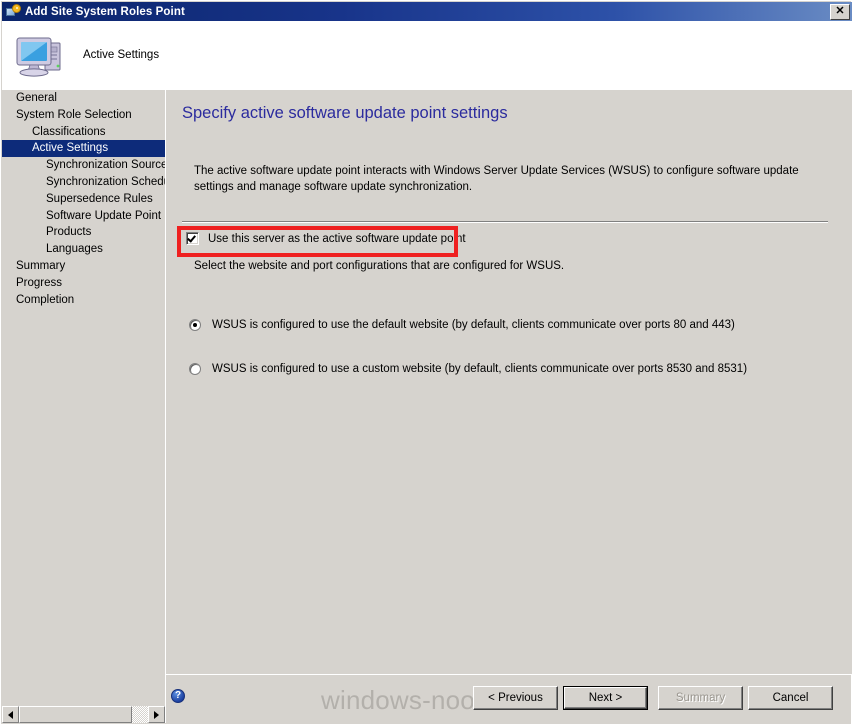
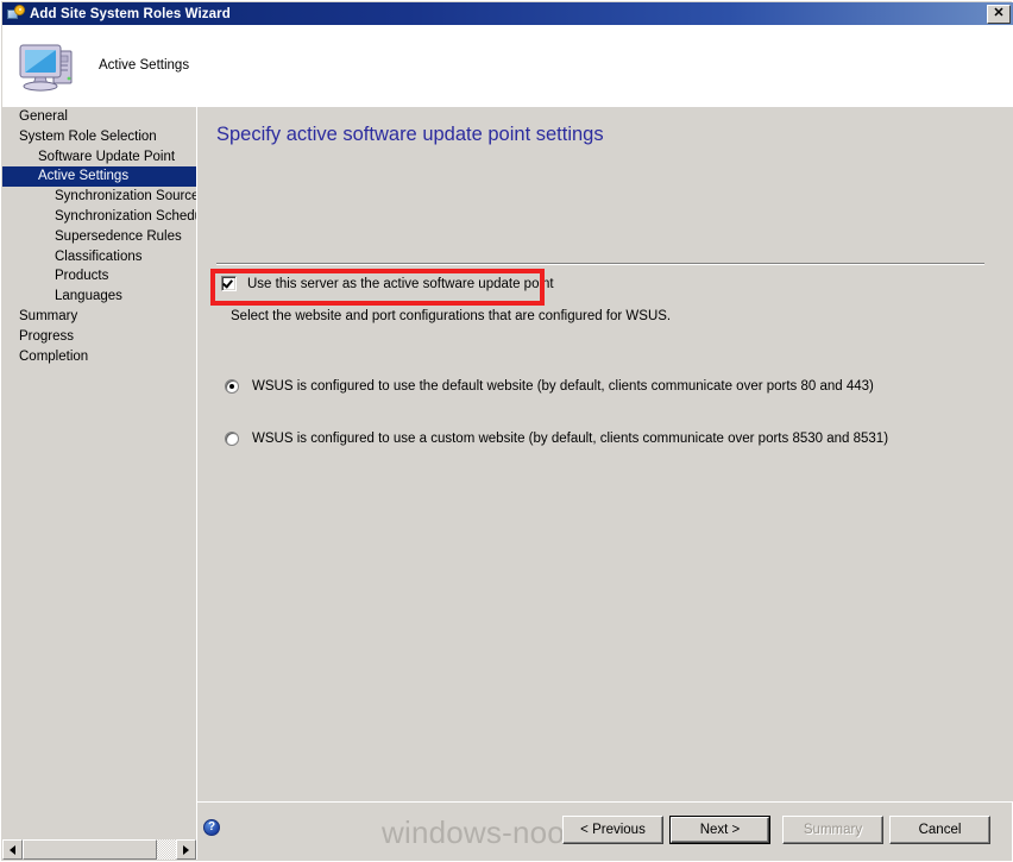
- Add Site System Roles Point
+ Add Site System Roles Wizard
  ✕
  Active Settings
  General
  System Role Selection
- Classifications
+ Software Update Point
  Active Settings
  Synchronization Sourc
  Synchronization Sched
  Supersedence Rules
- Software Update Point
+ Classifications
  Products
  Languages
  Summary
  Progress
  Completion
  Specify active software update point settings
- The active software update point interacts with Windows Server Update Services (WSUS) to configure software update settings and manage software update synchronization.
  Use this server as the active software update point
  Select the website and port configurations that are configured for WSUS.
  WSUS is configured to use the default website (by default, clients communicate over ports 80 and 443)
  WSUS is configured to use a custom website (by default, clients communicate over ports 8530 and 8531)
  ?
  < Previous
  Next >
  Summary
  Cancel
